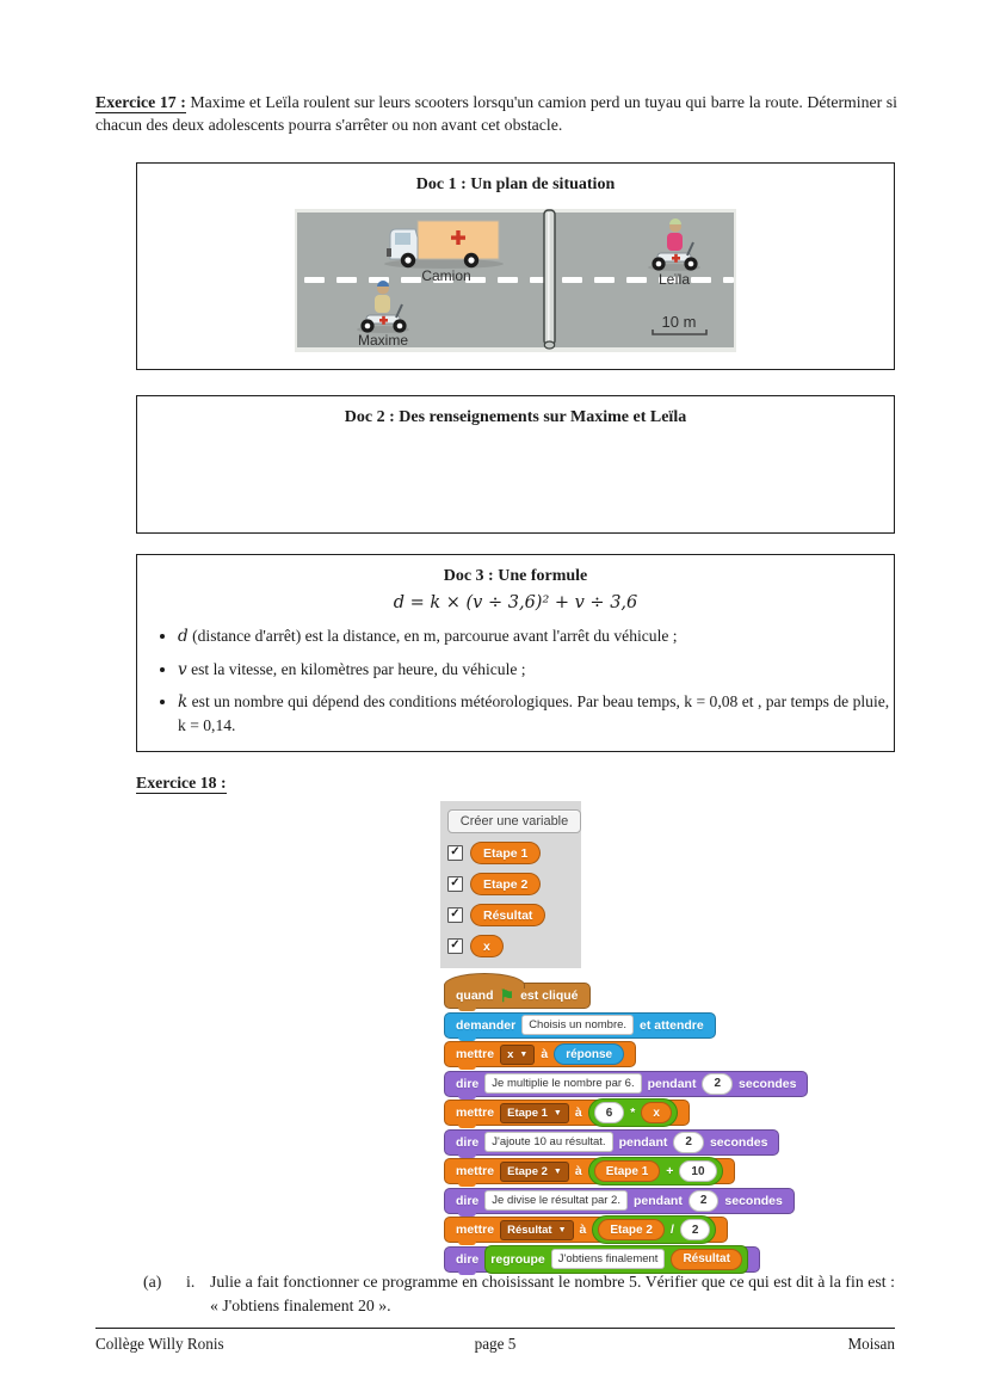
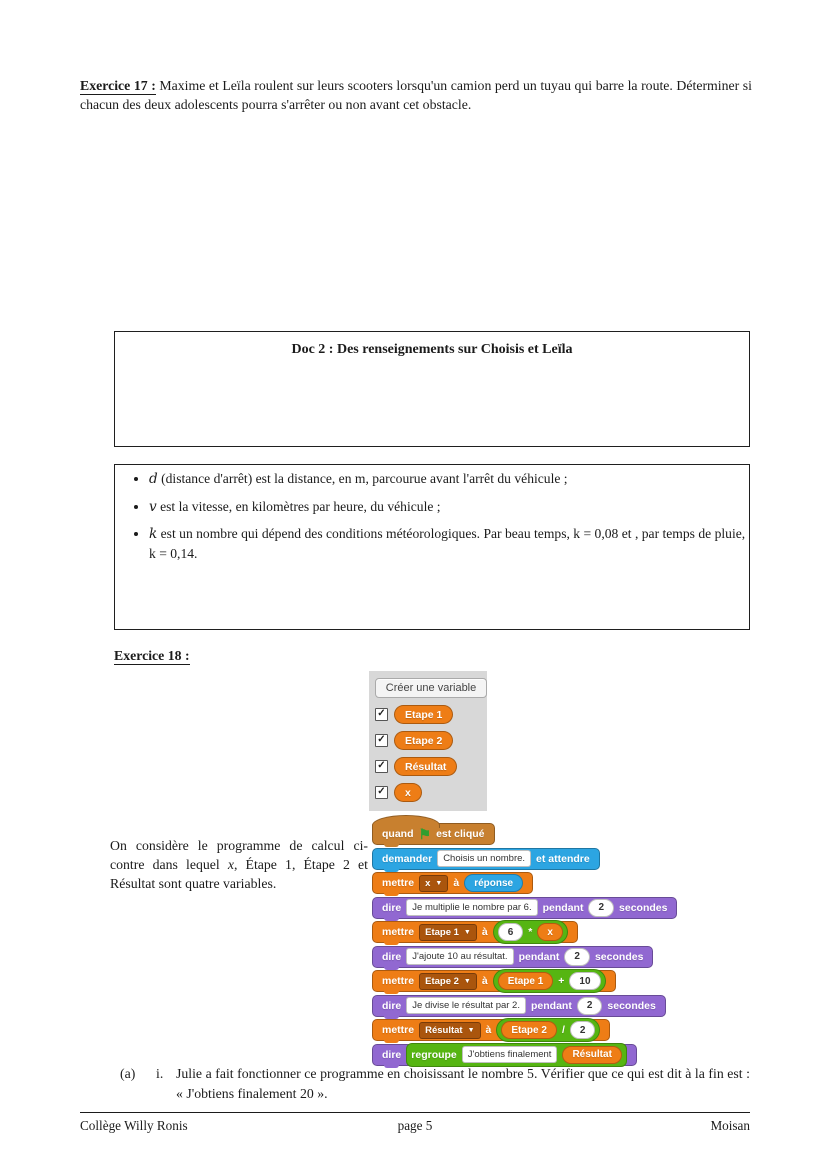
  Exercice 17 : Maxime et Leïla roulent sur leurs scooters lorsqu'un camion perd un tuyau qui barre la route. Déterminer si chacun des deux adolescents pourra s'arrêter ou non avant cet obstacle.
- Doc 1 : Un plan de situation
- Camion
- Leïla
- Maxime
- 10 m
- Doc 2 : Des renseignements sur Maxime et Leïla
+ Doc 2 : Des renseignements sur Choisis et Leïla
- Doc 3 : Une formule
- d = k × (v ÷ 3,6)² + v ÷ 3,6
  d (distance d'arrêt) est la distance, en m, parcourue avant l'arrêt du véhicule ;
  v est la vitesse, en kilomètres par heure, du véhicule ;
  k est un nombre qui dépend des conditions météorologiques. Par beau temps, k = 0,08 et , par temps de pluie, k = 0,14.
  Exercice 18 :
  Créer une variable
  ✓
  Etape 1
  ✓
  Etape 2
  ✓
  Résultat
  ✓
  x
+ On considère le programme de calcul ci-contre dans lequel x, Étape 1, Étape 2 et Résultat sont quatre variables.
  quand
  ⚑
  est cliqué
  demander
  Choisis un nombre.
  et attendre
  mettre
  x
  à
  réponse
  dire
  Je multiplie le nombre par 6.
  pendant
  2
  secondes
  mettre
  Etape 1
  à
  6
  *
  x
  dire
  J'ajoute 10 au résultat.
  pendant
  2
  secondes
  mettre
  Etape 2
  à
  Etape 1
  +
  10
  dire
  Je divise le résultat par 2.
  pendant
  2
  secondes
  mettre
  Résultat
  à
  Etape 2
  /
  2
  dire
  regroupe
  J'obtiens finalement
  Résultat
  (a) i. Julie a fait fonctionner ce programme en choisissant le nombre 5. Vérifier que ce qui est dit à la fin est : « J'obtiens finalement 20 ».
  Collège Willy Ronis
  page 5
  Moisan
